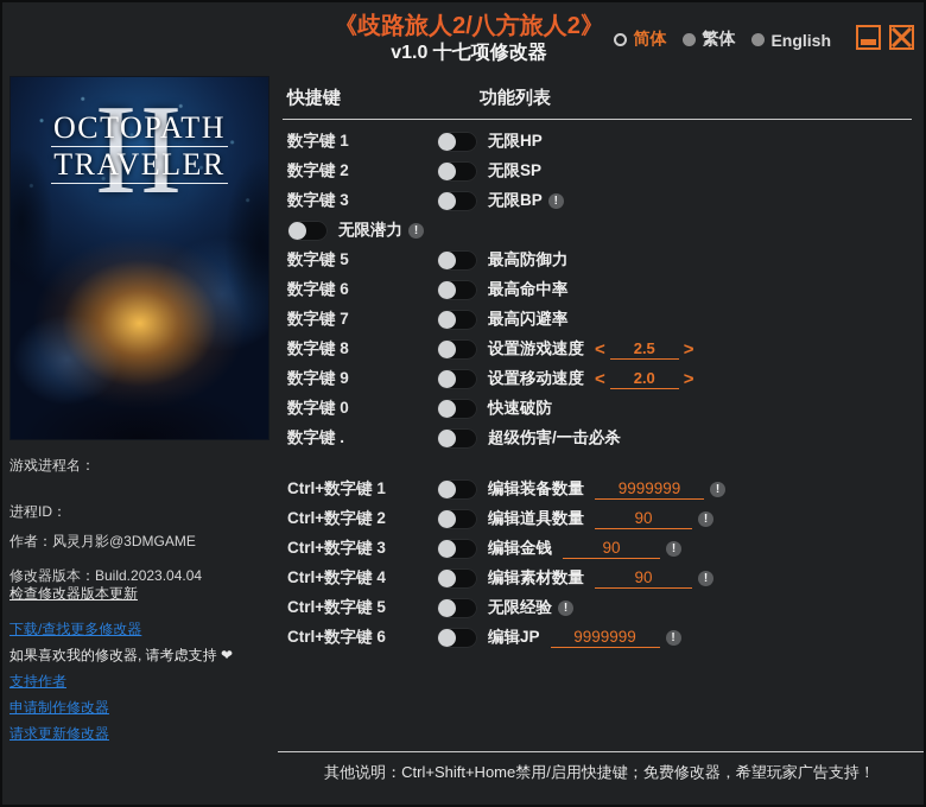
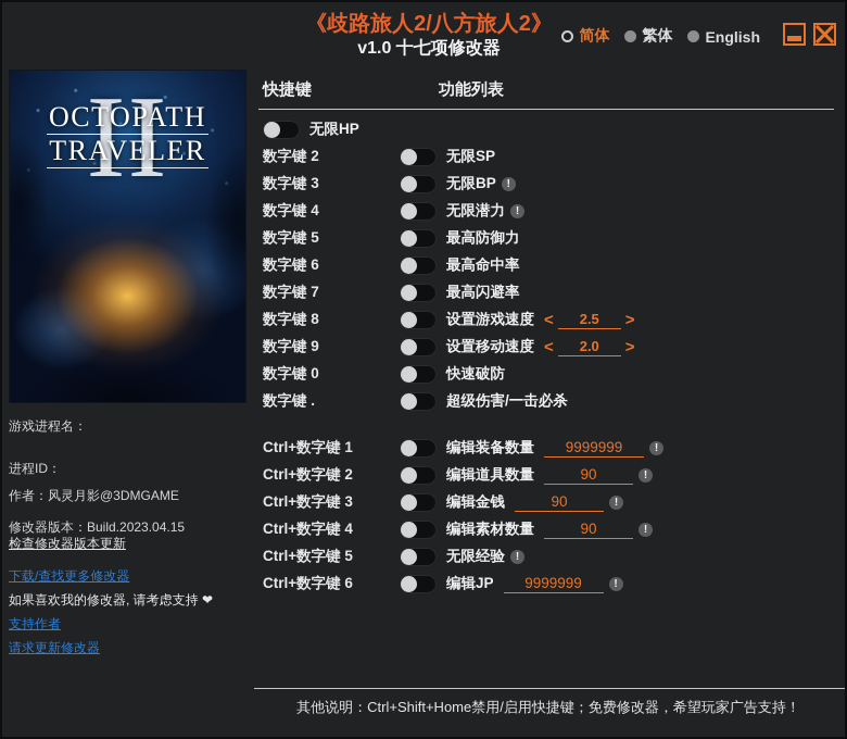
  《歧路旅人2/八方旅人2》
  v1.0 十七项修改器
  简体
  繁体
  English
  II
  OCTOPATH
  TRAVELER
  游戏进程名：
  进程ID：
  作者：风灵月影@3DMGAME
- 修改器版本：Build.2023.04.04
+ 修改器版本：Build.2023.04.15
  检查修改器版本更新
  下载/查找更多修改器
  如果喜欢我的修改器, 请考虑支持 ❤
  支持作者
- 申请制作修改器
  请求更新修改器
  快捷键
  功能列表
- 数字键 1
  无限HP
  数字键 2
  无限SP
  数字键 3
  无限BP
  !
+ 数字键 4
  无限潜力
  !
  数字键 5
  最高防御力
  数字键 6
  最高命中率
  数字键 7
  最高闪避率
  数字键 8
  设置游戏速度
  <
  2.5
  >
  数字键 9
  设置移动速度
  <
  2.0
  >
  数字键 0
  快速破防
  数字键 .
  超级伤害/一击必杀
  Ctrl+数字键 1
  编辑装备数量
  9999999
  !
  Ctrl+数字键 2
  编辑道具数量
  90
  !
  Ctrl+数字键 3
  编辑金钱
  90
  !
  Ctrl+数字键 4
  编辑素材数量
  90
  !
  Ctrl+数字键 5
  无限经验
  !
  Ctrl+数字键 6
  编辑JP
  9999999
  !
  其他说明：Ctrl+Shift+Home禁用/启用快捷键；免费修改器，希望玩家广告支持！
